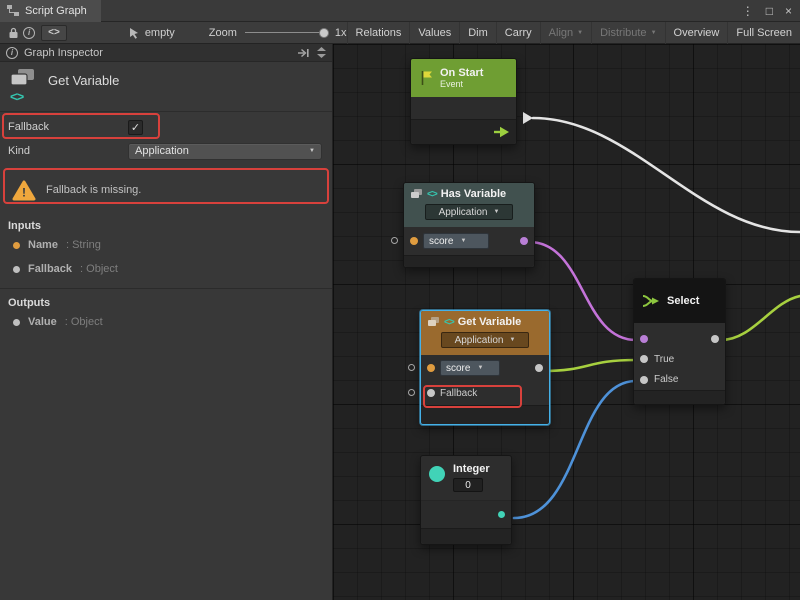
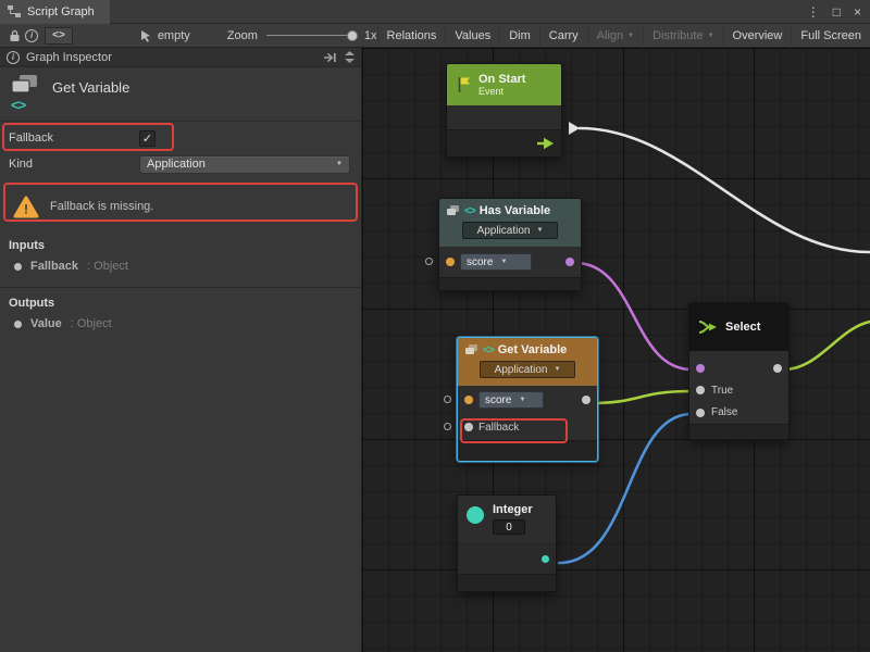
  Script Graph
  ⋮
  □
  ×
  i
  <>
  empty
  Zoom
  1x
  Relations
  Values
  Dim
  Carry
  Align
  Distribute
  Overview
  Full Screen
  i
  Graph Inspector
  <>
  Get Variable
  Fallback
  ✓
  Kind
  Application
  !
  Fallback is missing.
  Inputs
- Name
- : String
  Fallback
  : Object
  Outputs
  Value
  : Object
  On Start
  Event
  <>
  Has Variable
  Application
  score
  <>
  Get Variable
  Application
  score
  Fallback
  Select
  True
  False
  Integer
  0
